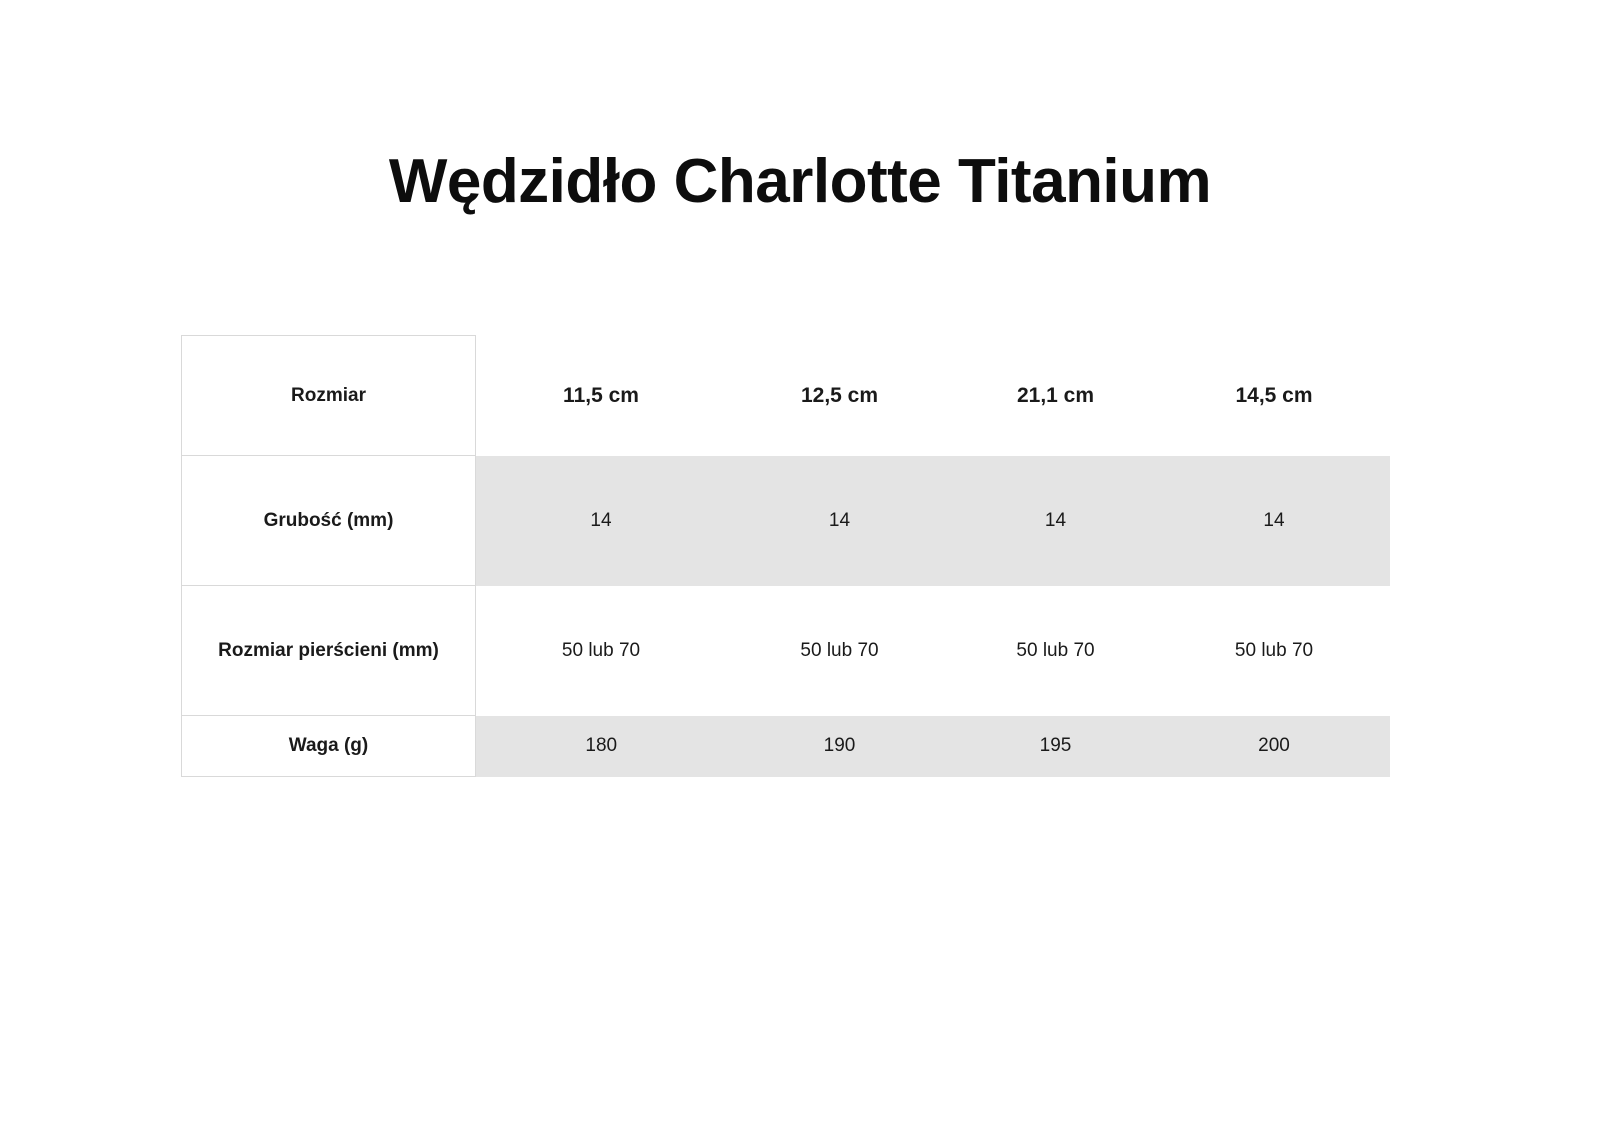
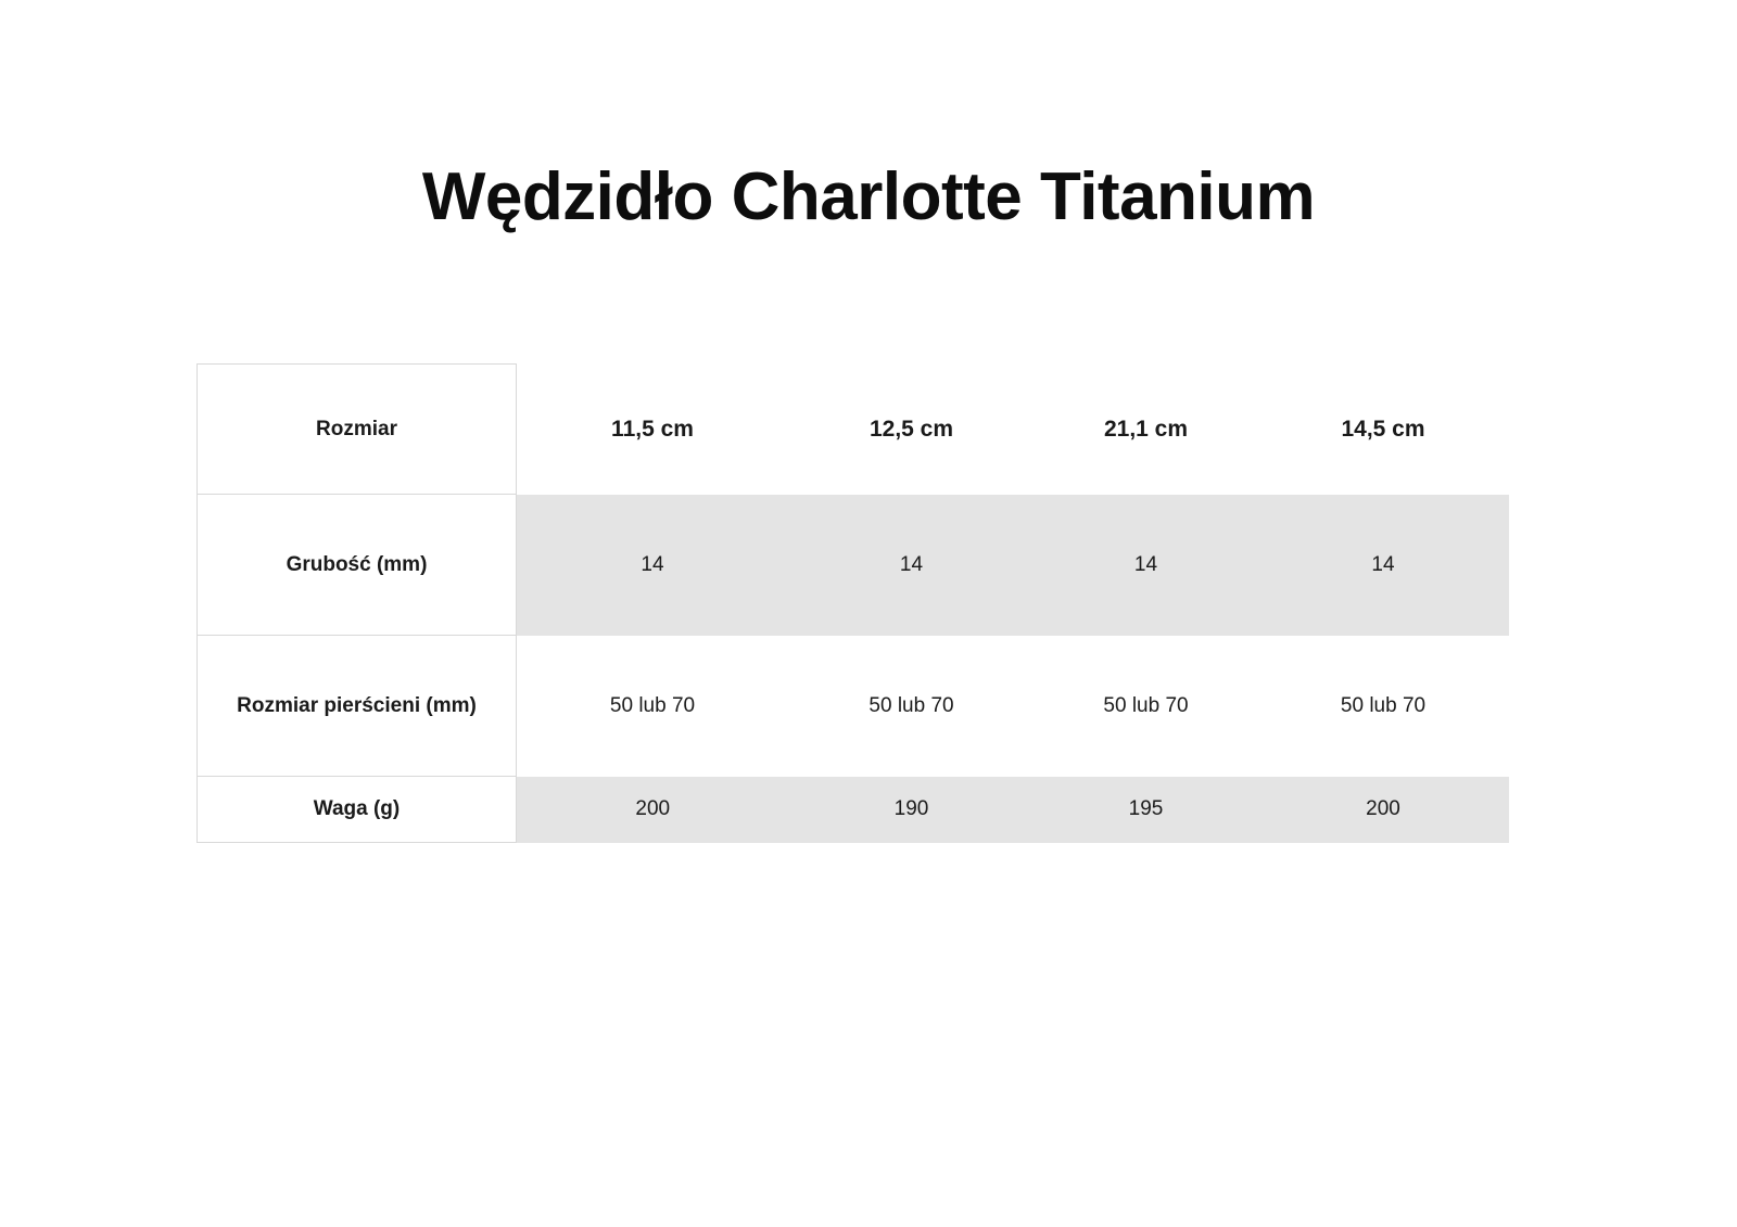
  Wędzidło Charlotte Titanium
  Rozmiar	11,5 cm	12,5 cm	21,1 cm	14,5 cm
  Grubość (mm)	14	14	14	14
  Rozmiar pierścieni (mm)	50 lub 70	50 lub 70	50 lub 70	50 lub 70
- Waga (g)	180	190	195	200
+ Waga (g)	200	190	195	200
